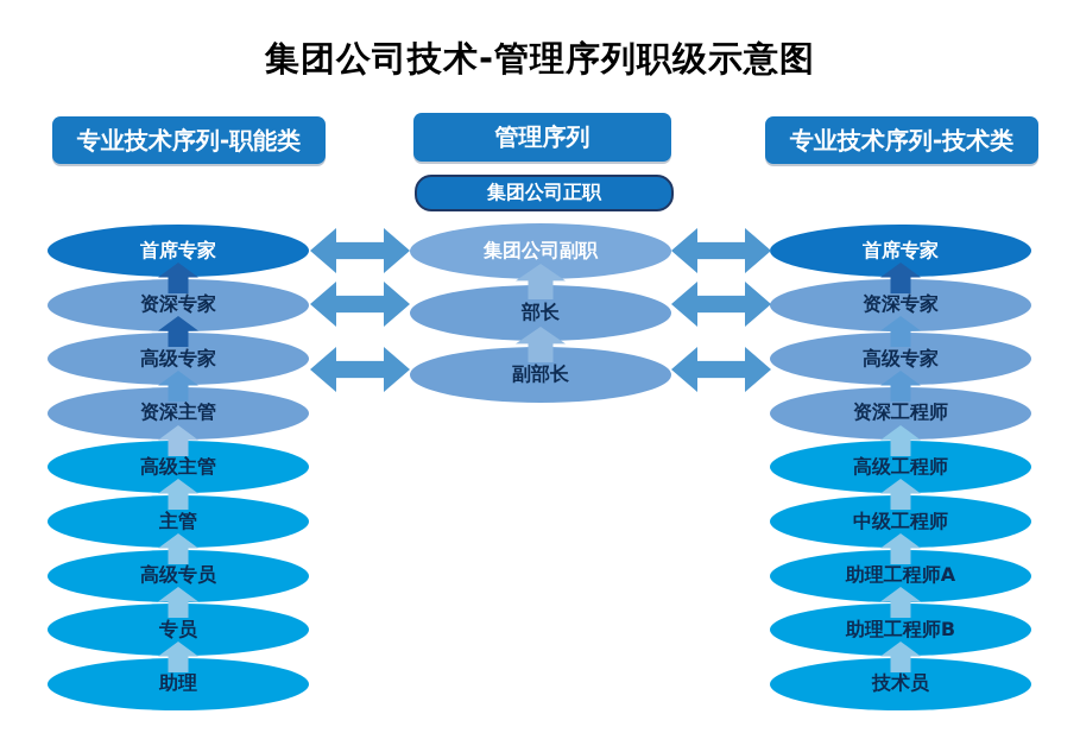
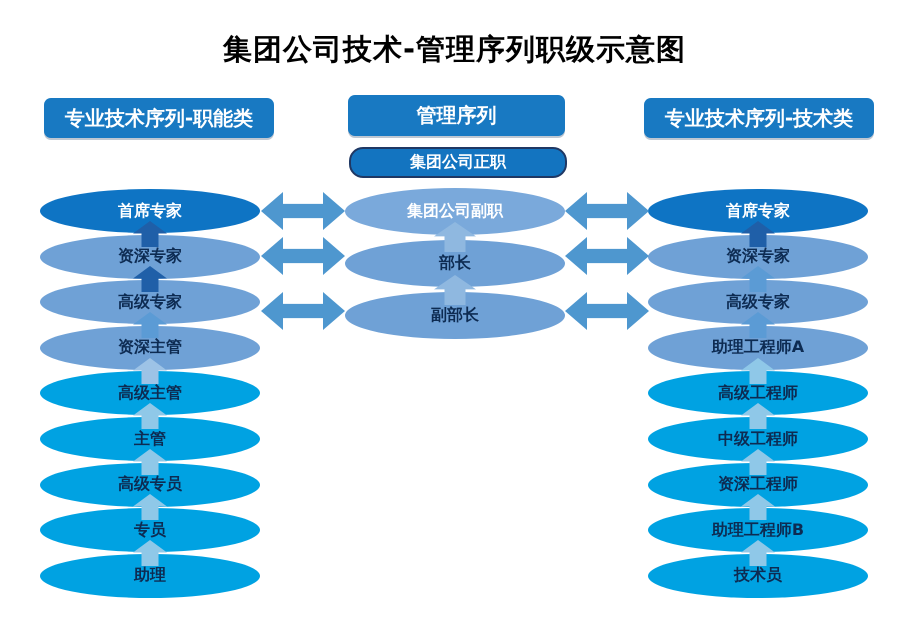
  集团公司技术-管理序列职级示意图
  专业技术序列-职能类
  管理序列
  专业技术序列-技术类
  集团公司正职
  首席专家
  资深专家
  高级专家
  资深主管
  高级主管
  主管
  高级专员
  专员
  助理
  首席专家
  资深专家
  高级专家
- 资深工程师
+ 助理工程师A
  高级工程师
  中级工程师
- 助理工程师A
+ 资深工程师
  助理工程师B
  技术员
  集团公司副职
  部长
  副部长
